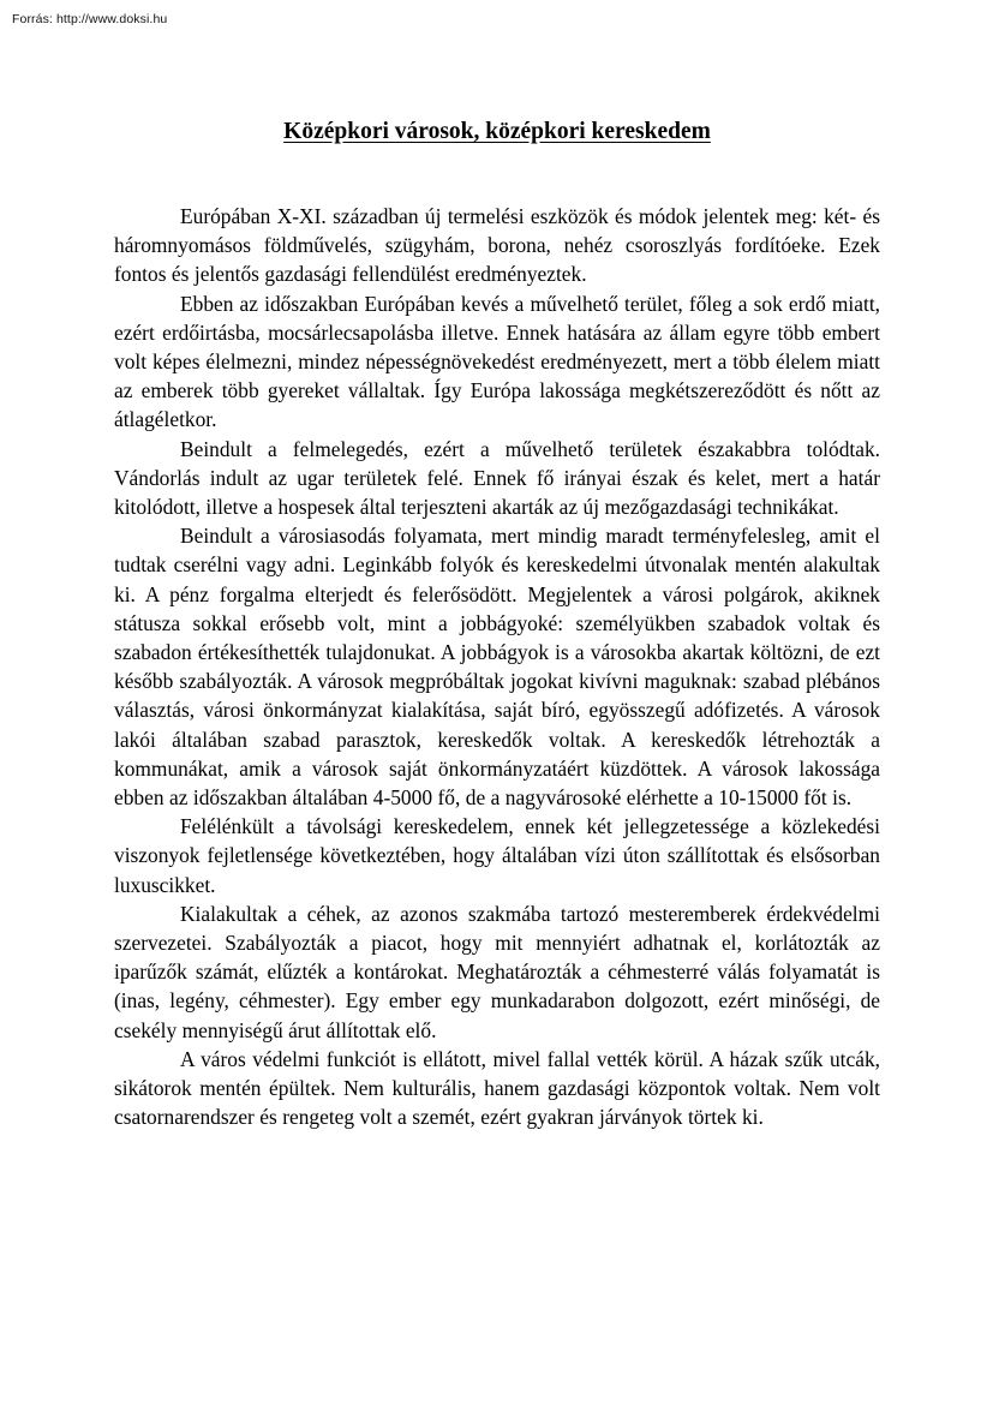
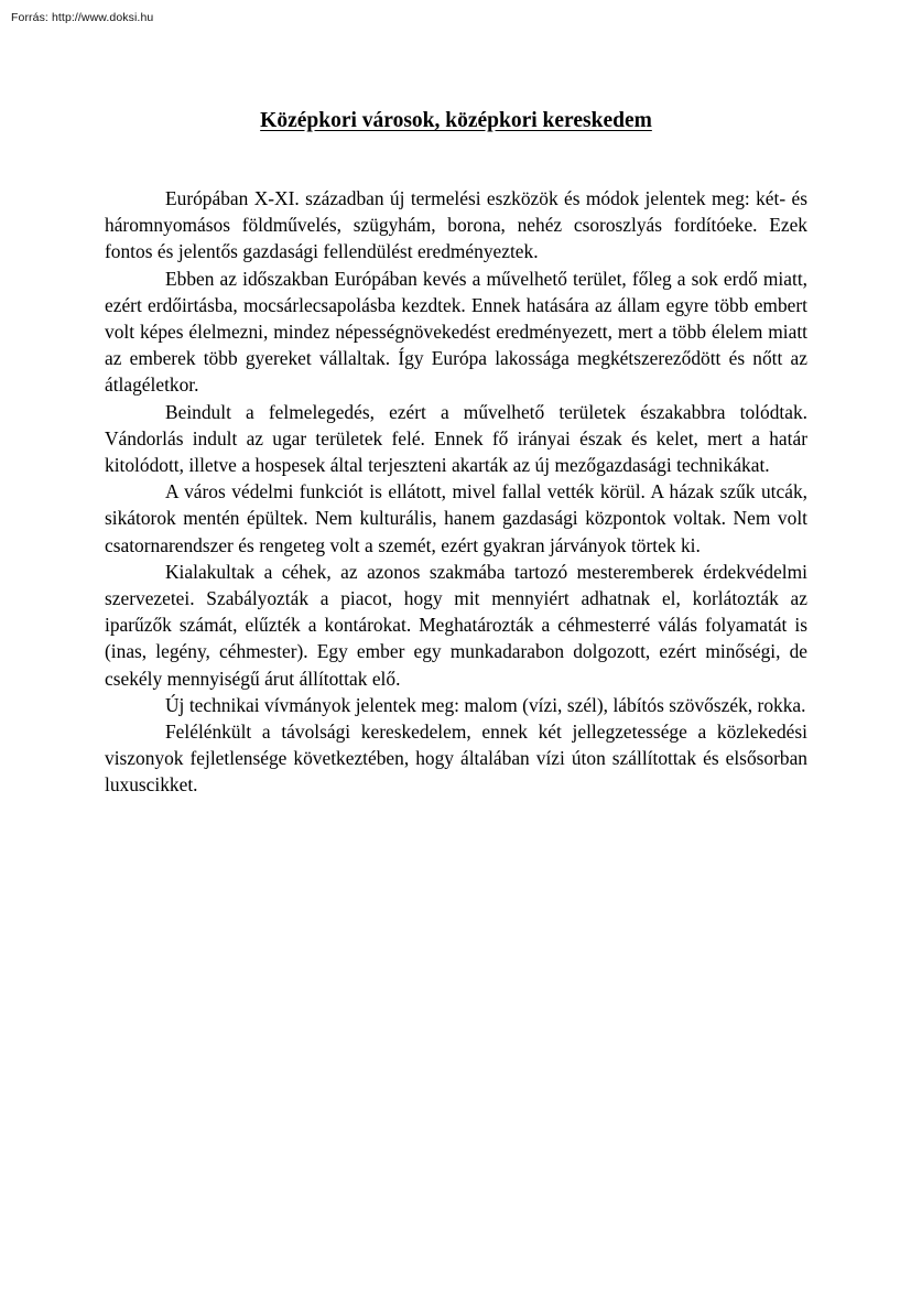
  Forrás: http://www.doksi.hu
  Középkori városok, középkori kereskedem
  Európában X-XI. században új termelési eszközök és módok jelentek meg: két- és háromnyomásos földművelés, szügyhám, borona, nehéz csoroszlyás fordítóeke. Ezek fontos és jelentős gazdasági fellendülést eredményeztek.
- Ebben az időszakban Európában kevés a művelhető terület, főleg a sok erdő miatt, ezért erdőirtásba, mocsárlecsapolásba illetve. Ennek hatására az állam egyre több embert volt képes élelmezni, mindez népességnövekedést eredményezett, mert a több élelem miatt az emberek több gyereket vállaltak. Így Európa lakossága megkétszereződött és nőtt az átlagéletkor.
+ Ebben az időszakban Európában kevés a művelhető terület, főleg a sok erdő miatt, ezért erdőirtásba, mocsárlecsapolásba kezdtek. Ennek hatására az állam egyre több embert volt képes élelmezni, mindez népességnövekedést eredményezett, mert a több élelem miatt az emberek több gyereket vállaltak. Így Európa lakossága megkétszereződött és nőtt az átlagéletkor.
  Beindult a felmelegedés, ezért a művelhető területek északabbra tolódtak. Vándorlás indult az ugar területek felé. Ennek fő irányai észak és kelet, mert a határ kitolódott, illetve a hospesek által terjeszteni akarták az új mezőgazdasági technikákat.
- Beindult a városiasodás folyamata, mert mindig maradt terményfelesleg, amit el tudtak cserélni vagy adni. Leginkább folyók és kereskedelmi útvonalak mentén alakultak ki. A pénz forgalma elterjedt és felerősödött. Megjelentek a városi polgárok, akiknek státusza sokkal erősebb volt, mint a jobbágyoké: személyükben szabadok voltak és szabadon értékesíthették tulajdonukat. A jobbágyok is a városokba akartak költözni, de ezt később szabályozták. A városok megpróbáltak jogokat kivívni maguknak: szabad plébános választás, városi önkormányzat kialakítása, saját bíró, egyösszegű adófizetés. A városok lakói általában szabad parasztok, kereskedők voltak. A kereskedők létrehozták a kommunákat, amik a városok saját önkormányzatáért küzdöttek. A városok lakossága ebben az időszakban általában 4-5000 fő, de a nagyvárosoké elérhette a 10-15000 főt is.
- Felélénkült a távolsági kereskedelem, ennek két jellegzetessége a közlekedési viszonyok fejletlensége következtében, hogy általában vízi úton szállítottak és elsősorban luxuscikket.
+ A város védelmi funkciót is ellátott, mivel fallal vették körül. A házak szűk utcák, sikátorok mentén épültek. Nem kulturális, hanem gazdasági központok voltak. Nem volt csatornarendszer és rengeteg volt a szemét, ezért gyakran járványok törtek ki.
  Kialakultak a céhek, az azonos szakmába tartozó mesteremberek érdekvédelmi szervezetei. Szabályozták a piacot, hogy mit mennyiért adhatnak el, korlátozták az iparűzők számát, elűzték a kontárokat. Meghatározták a céhmesterré válás folyamatát is (inas, legény, céhmester). Egy ember egy munkadarabon dolgozott, ezért minőségi, de csekély mennyiségű árut állítottak elő.
+ Új technikai vívmányok jelentek meg: malom (vízi, szél), lábítós szövőszék, rokka.
- A város védelmi funkciót is ellátott, mivel fallal vették körül. A házak szűk utcák, sikátorok mentén épültek. Nem kulturális, hanem gazdasági központok voltak. Nem volt csatornarendszer és rengeteg volt a szemét, ezért gyakran járványok törtek ki.
+ Felélénkült a távolsági kereskedelem, ennek két jellegzetessége a közlekedési viszonyok fejletlensége következtében, hogy általában vízi úton szállítottak és elsősorban luxuscikket.
